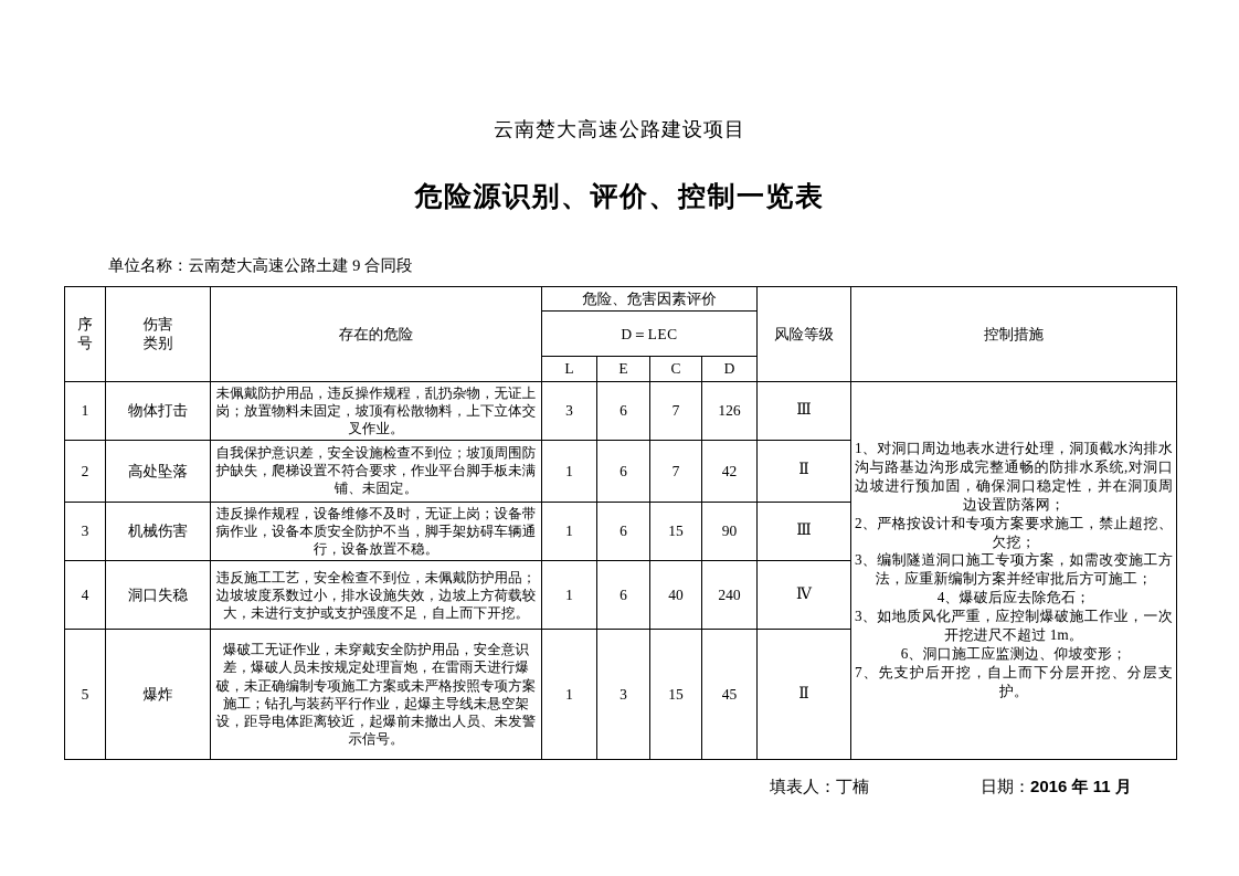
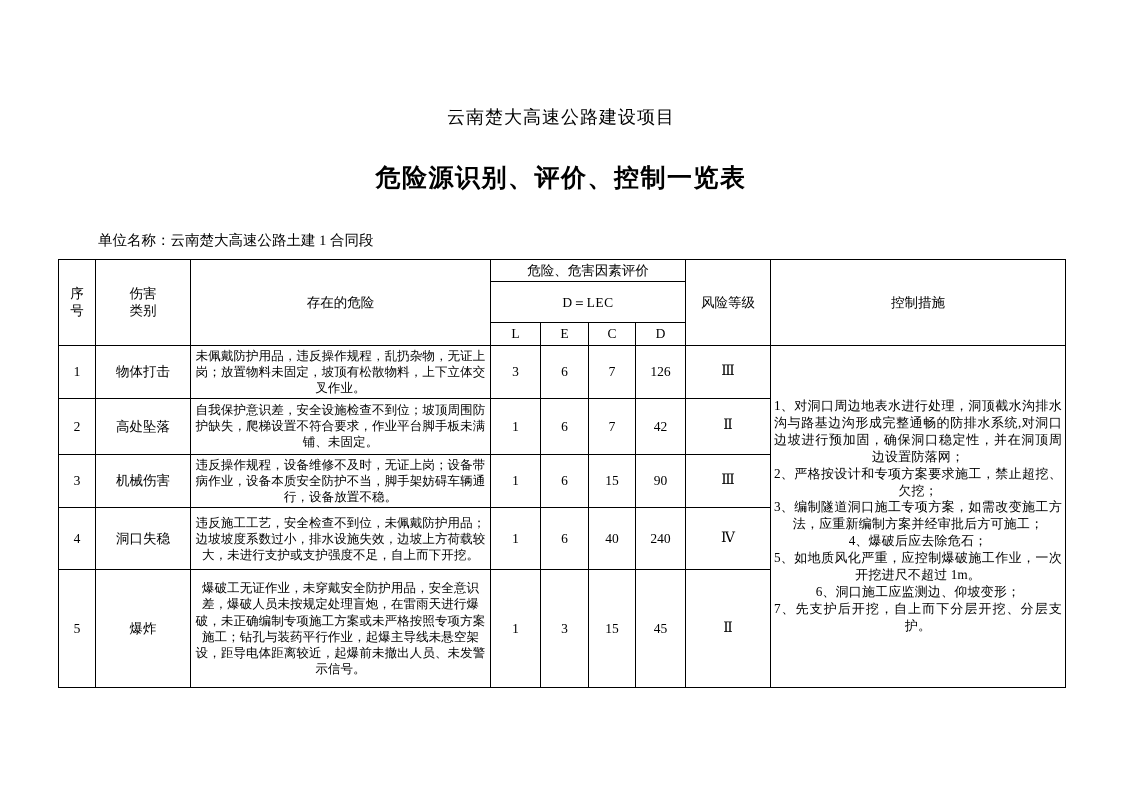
  云南楚大高速公路建设项目
  危险源识别、评价、控制一览表
- 单位名称：云南楚大高速公路土建 9 合同段
+ 单位名称：云南楚大高速公路土建 1 合同段
  序 号	伤害 类别	存在的危险	危险、危害因素评价	风险等级	控制措施
  D＝LEC
  L	E	C	D
- 1	物体打击	未佩戴防护用品，违反操作规程，乱扔杂物，无证上岗；放置物料未固定，坡顶有松散物料，上下立体交叉作业。	3	6	7	126	Ⅲ	1、对洞口周边地表水进行处理，洞顶截水沟排水沟与路基边沟形成完整通畅的防排水系统,对洞口边坡进行预加固，确保洞口稳定性，并在洞顶周边设置防落网； 2、严格按设计和专项方案要求施工，禁止超挖、欠挖； 3、编制隧道洞口施工专项方案，如需改变施工方法，应重新编制方案并经审批后方可施工； 4、爆破后应去除危石； 3、如地质风化严重，应控制爆破施工作业，一次开挖进尺不超过 1m。 6、洞口施工应监测边、仰坡变形； 7、先支护后开挖，自上而下分层开挖、分层支护。
+ 1	物体打击	未佩戴防护用品，违反操作规程，乱扔杂物，无证上岗；放置物料未固定，坡顶有松散物料，上下立体交叉作业。	3	6	7	126	Ⅲ	1、对洞口周边地表水进行处理，洞顶截水沟排水沟与路基边沟形成完整通畅的防排水系统,对洞口边坡进行预加固，确保洞口稳定性，并在洞顶周边设置防落网； 2、严格按设计和专项方案要求施工，禁止超挖、欠挖； 3、编制隧道洞口施工专项方案，如需改变施工方法，应重新编制方案并经审批后方可施工； 4、爆破后应去除危石； 5、如地质风化严重，应控制爆破施工作业，一次开挖进尺不超过 1m。 6、洞口施工应监测边、仰坡变形； 7、先支护后开挖，自上而下分层开挖、分层支护。
  2	高处坠落	自我保护意识差，安全设施检查不到位；坡顶周围防护缺失，爬梯设置不符合要求，作业平台脚手板未满铺、未固定。	1	6	7	42	Ⅱ
  3	机械伤害	违反操作规程，设备维修不及时，无证上岗；设备带病作业，设备本质安全防护不当，脚手架妨碍车辆通行，设备放置不稳。	1	6	15	90	Ⅲ
  4	洞口失稳	违反施工工艺，安全检查不到位，未佩戴防护用品；边坡坡度系数过小，排水设施失效，边坡上方荷载较大，未进行支护或支护强度不足，自上而下开挖。	1	6	40	240	Ⅳ
  5	爆炸	爆破工无证作业，未穿戴安全防护用品，安全意识差，爆破人员未按规定处理盲炮，在雷雨天进行爆破，未正确编制专项施工方案或未严格按照专项方案施工；钻孔与装药平行作业，起爆主导线未悬空架设，距导电体距离较近，起爆前未撤出人员、未发警示信号。	1	3	15	45	Ⅱ
- 填表人：丁楠
- 日期：2016 年 11 月
